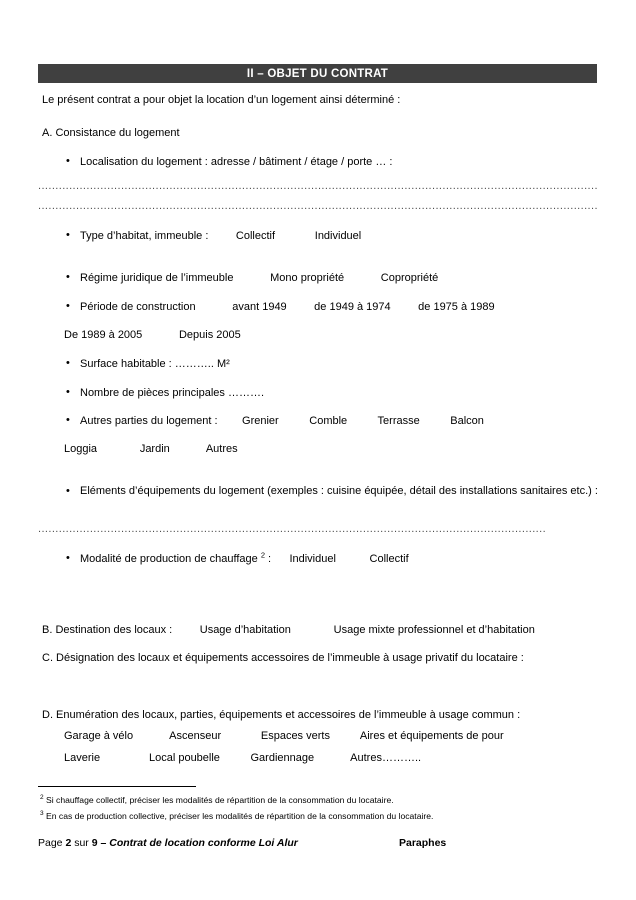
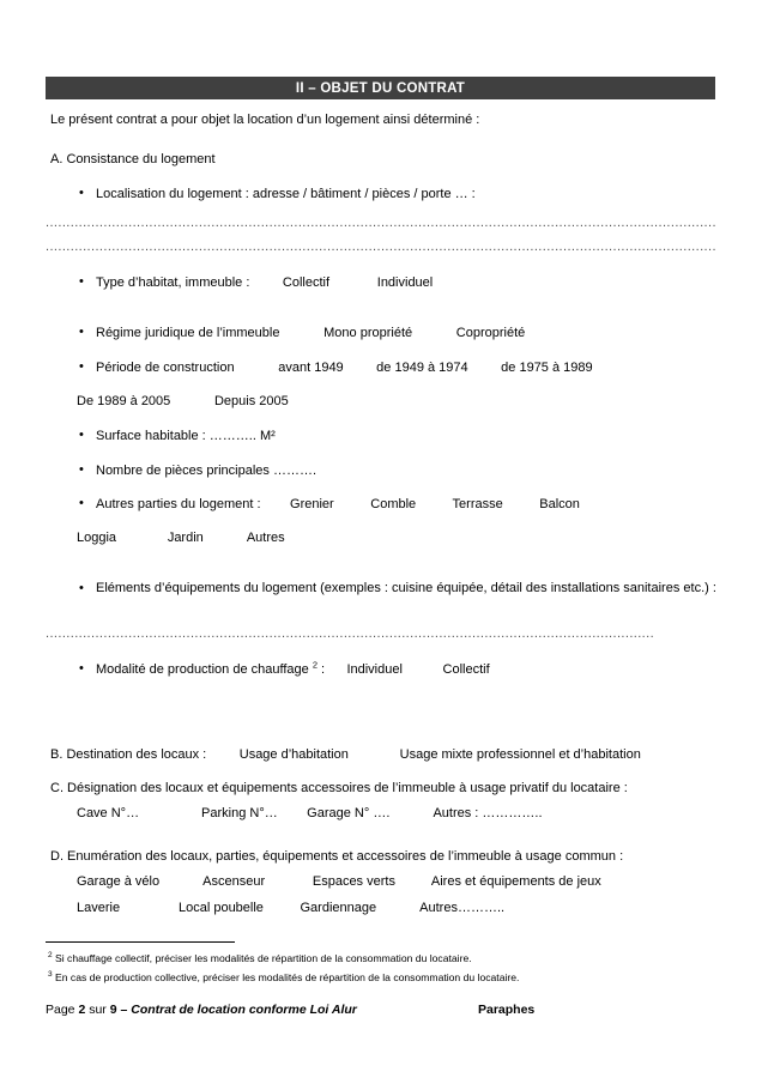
  II – OBJET DU CONTRAT
  Le présent contrat a pour objet la location d’un logement ainsi déterminé :
  A. Consistance du logement
- Localisation du logement : adresse / bâtiment / étage / porte … :
+ Localisation du logement : adresse / bâtiment / pièces / porte … :
  Type d’habitat, immeuble : Collectif Individuel
  Régime juridique de l’immeuble Mono propriété Copropriété
  Période de construction avant 1949 de 1949 à 1974 de 1975 à 1989
  De 1989 à 2005 Depuis 2005
  Surface habitable : ……….. M²
  Nombre de pièces principales ……….
  Autres parties du logement : Grenier Comble Terrasse Balcon
  Loggia Jardin Autres
  Eléments d’équipements du logement (exemples : cuisine équipée, détail des installations sanitaires etc.) :
  Modalité de production de chauffage 2 : Individuel Collectif
  B. Destination des locaux : Usage d’habitation Usage mixte professionnel et d’habitation
  C. Désignation des locaux et équipements accessoires de l’immeuble à usage privatif du locataire :
+ Cave N°… Parking N°… Garage N° …. Autres : …………..
  D. Enumération des locaux, parties, équipements et accessoires de l’immeuble à usage commun :
- Garage à vélo Ascenseur Espaces verts Aires et équipements de pour
+ Garage à vélo Ascenseur Espaces verts Aires et équipements de jeux
  Laverie Local poubelle Gardiennage Autres………..
  Si chauffage collectif, préciser les modalités de répartition de la consommation du locataire.
  En cas de production collective, préciser les modalités de répartition de la consommation du locataire.
  Page 2 sur 9 – Contrat de location conforme Loi Alur
  Paraphes
